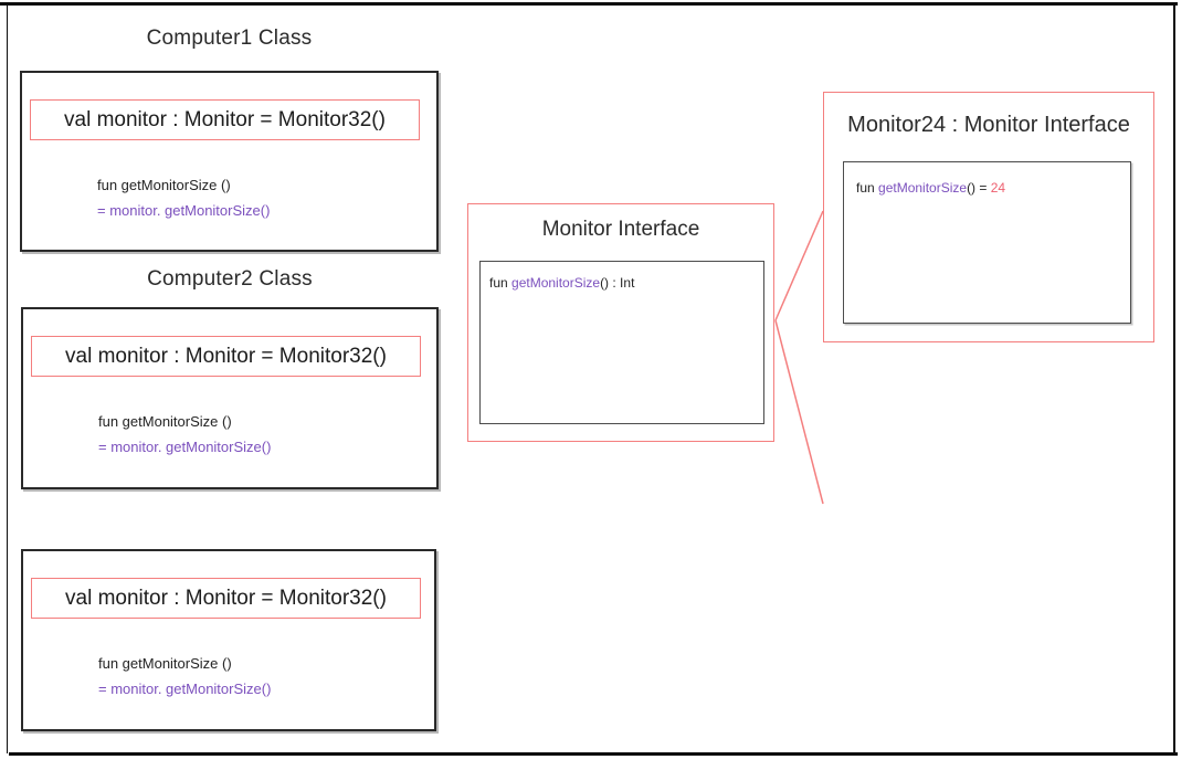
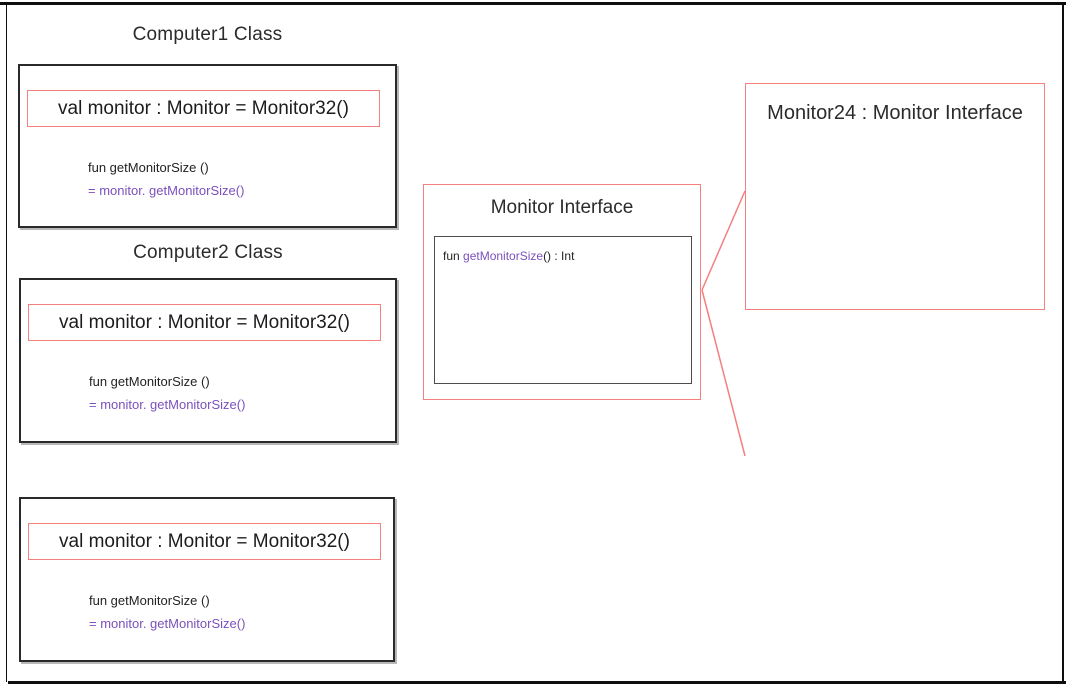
  Computer1 Class
  val monitor : Monitor = Monitor32()
  fun getMonitorSize ()
  = monitor. getMonitorSize()
  Computer2 Class
  val monitor : Monitor = Monitor32()
  fun getMonitorSize ()
  = monitor. getMonitorSize()
  val monitor : Monitor = Monitor32()
  fun getMonitorSize ()
  = monitor. getMonitorSize()
  Monitor Interface
  fun getMonitorSize() : Int
  Monitor24 : Monitor Interface
- fun getMonitorSize() = 24
